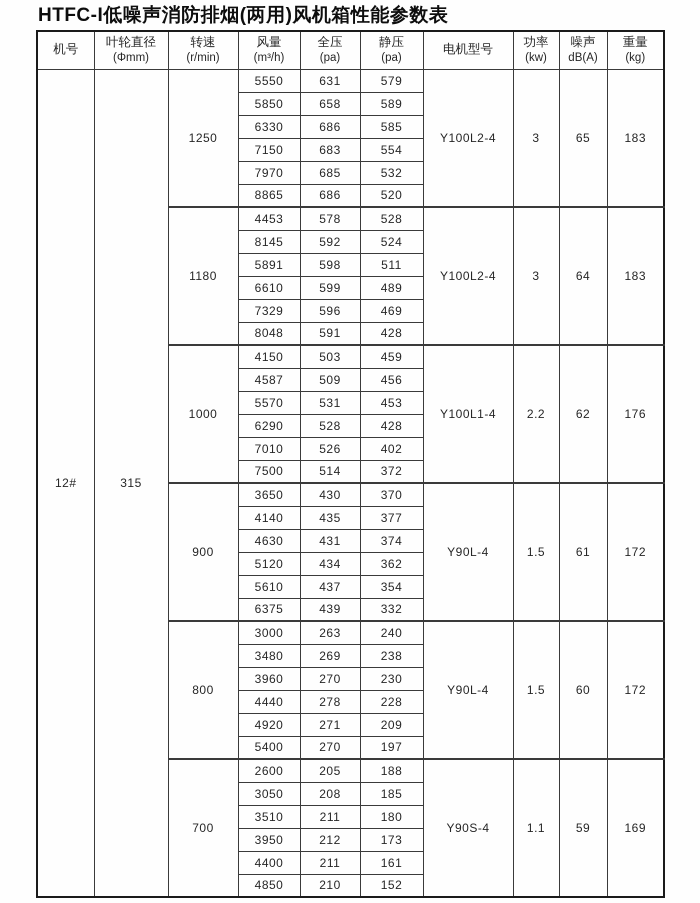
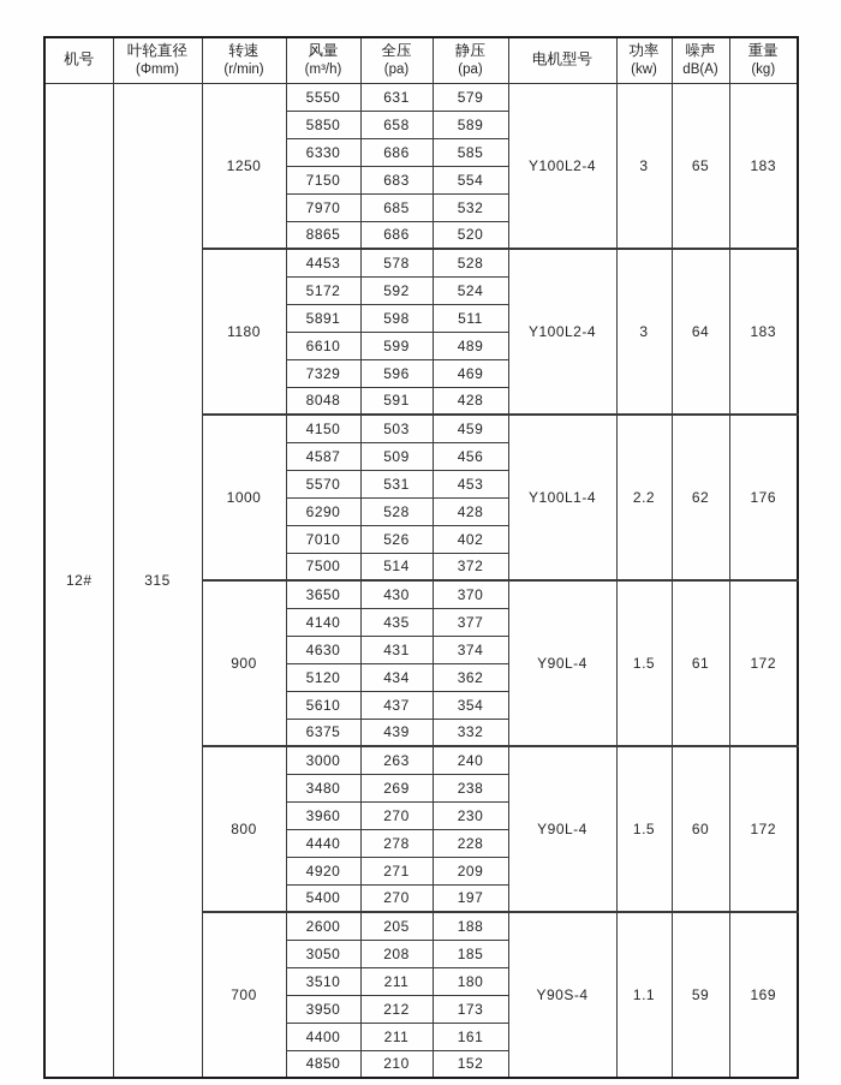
- HTFC-I低噪声消防排烟(两用)风机箱性能参数表
  机号	叶轮直径 (Φmm)	转速 (r/min)	风量 (m³/h)	全压 (pa)	静压 (pa)	电机型号	功率 (kw)	噪声 dB(A)	重量 (kg)
  12#	315	1250	5550	631	579	Y100L2-4	3	65	183
  5850	658	589
  6330	686	585
  7150	683	554
  7970	685	532
  8865	686	520
  1180	4453	578	528	Y100L2-4	3	64	183
- 8145	592	524
+ 5172	592	524
  5891	598	511
  6610	599	489
  7329	596	469
  8048	591	428
  1000	4150	503	459	Y100L1-4	2.2	62	176
  4587	509	456
  5570	531	453
  6290	528	428
  7010	526	402
  7500	514	372
  900	3650	430	370	Y90L-4	1.5	61	172
  4140	435	377
  4630	431	374
  5120	434	362
  5610	437	354
  6375	439	332
  800	3000	263	240	Y90L-4	1.5	60	172
  3480	269	238
  3960	270	230
  4440	278	228
  4920	271	209
  5400	270	197
  700	2600	205	188	Y90S-4	1.1	59	169
  3050	208	185
  3510	211	180
  3950	212	173
  4400	211	161
  4850	210	152
